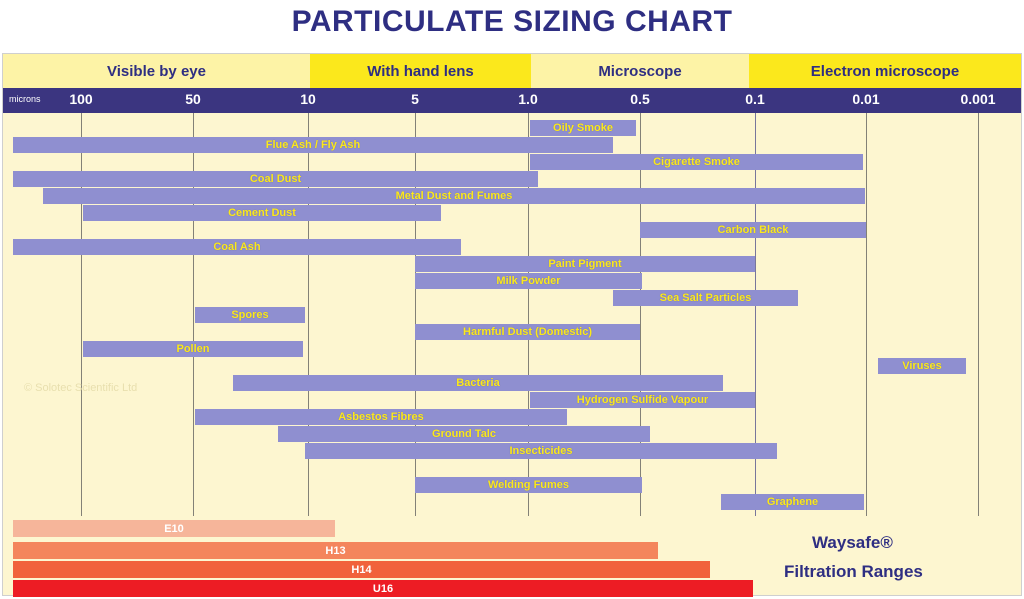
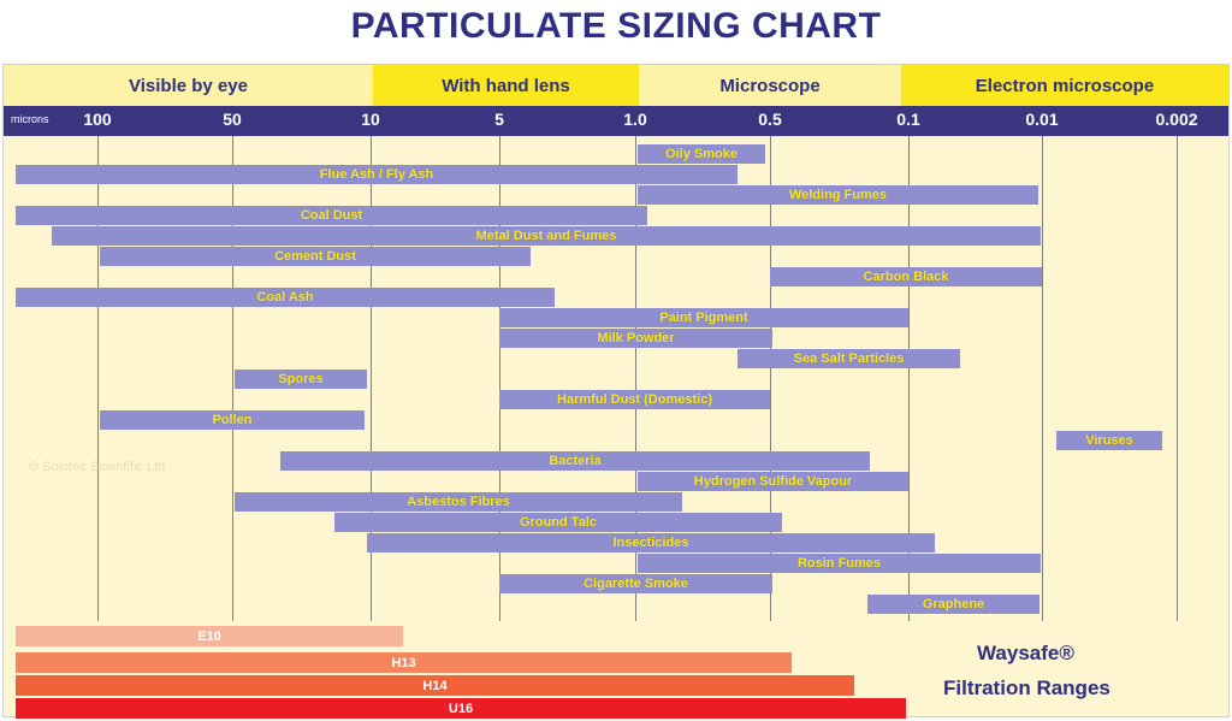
  PARTICULATE SIZING CHART
  Visible by eye
  With hand lens
  Microscope
  Electron microscope
  microns
  100
  50
  10
  5
  1.0
  0.5
  0.1
  0.01
- 0.001
+ 0.002
  Oily Smoke
  Flue Ash / Fly Ash
- Cigarette Smoke
+ Welding Fumes
  Coal Dust
  Metal Dust and Fumes
  Cement Dust
  Carbon Black
  Coal Ash
  Paint Pigment
  Milk Powder
  Sea Salt Particles
  Spores
  Harmful Dust (Domestic)
  Pollen
  Viruses
  Bacteria
  Hydrogen Sulfide Vapour
  Asbestos Fibres
  Ground Talc
  Insecticides
+ Rosin Fumes
- Welding Fumes
+ Cigarette Smoke
  Graphene
  © Solotec Scientific Ltd
  E10
  H13
  H14
  U16
  Waysafe®
  Filtration Ranges
